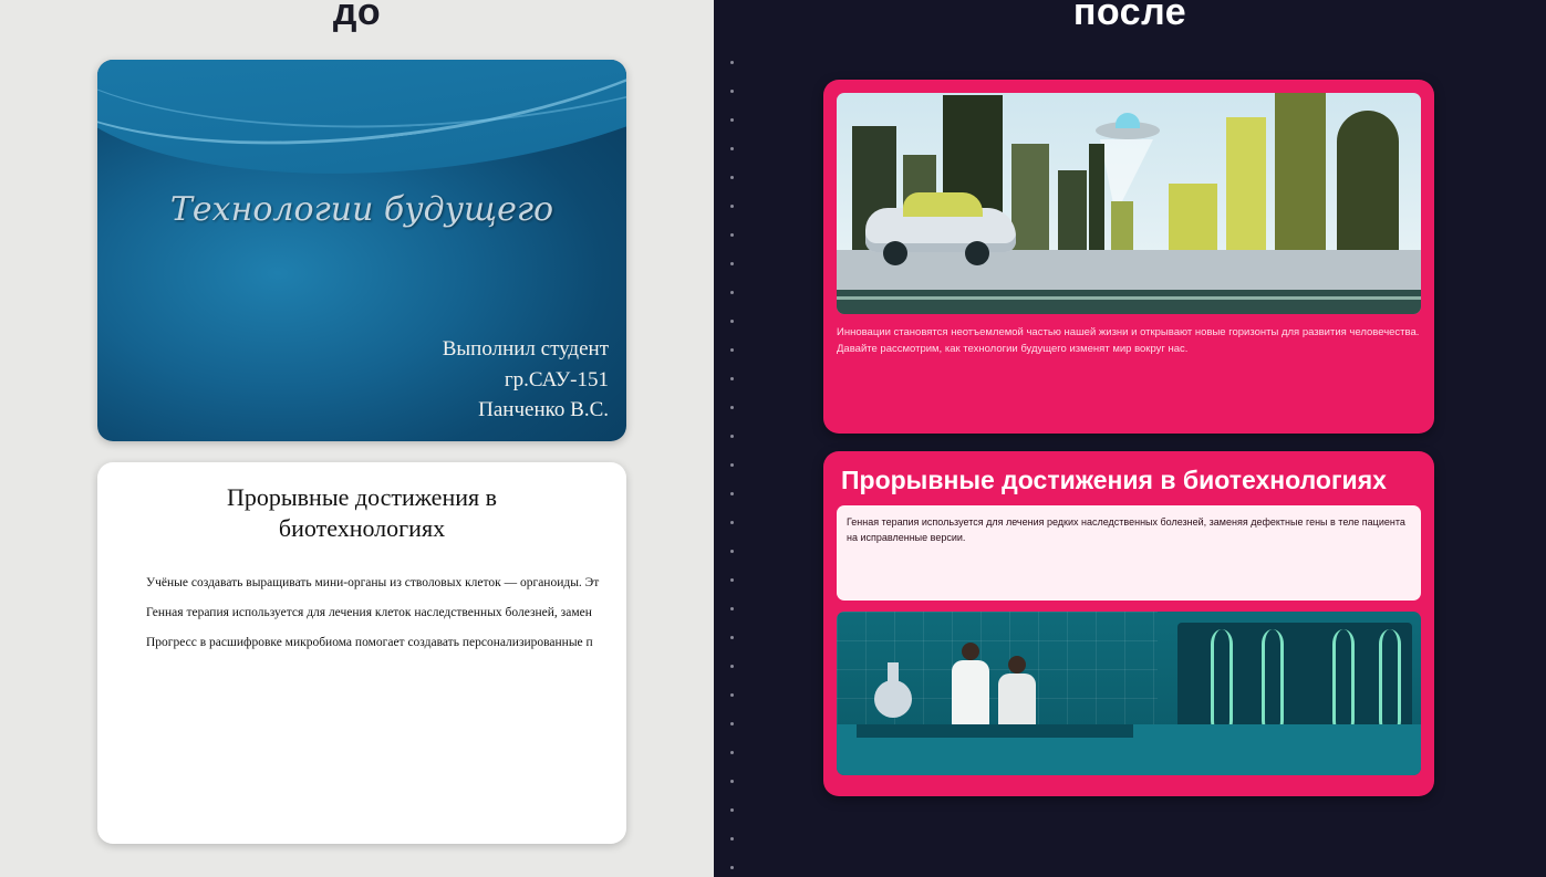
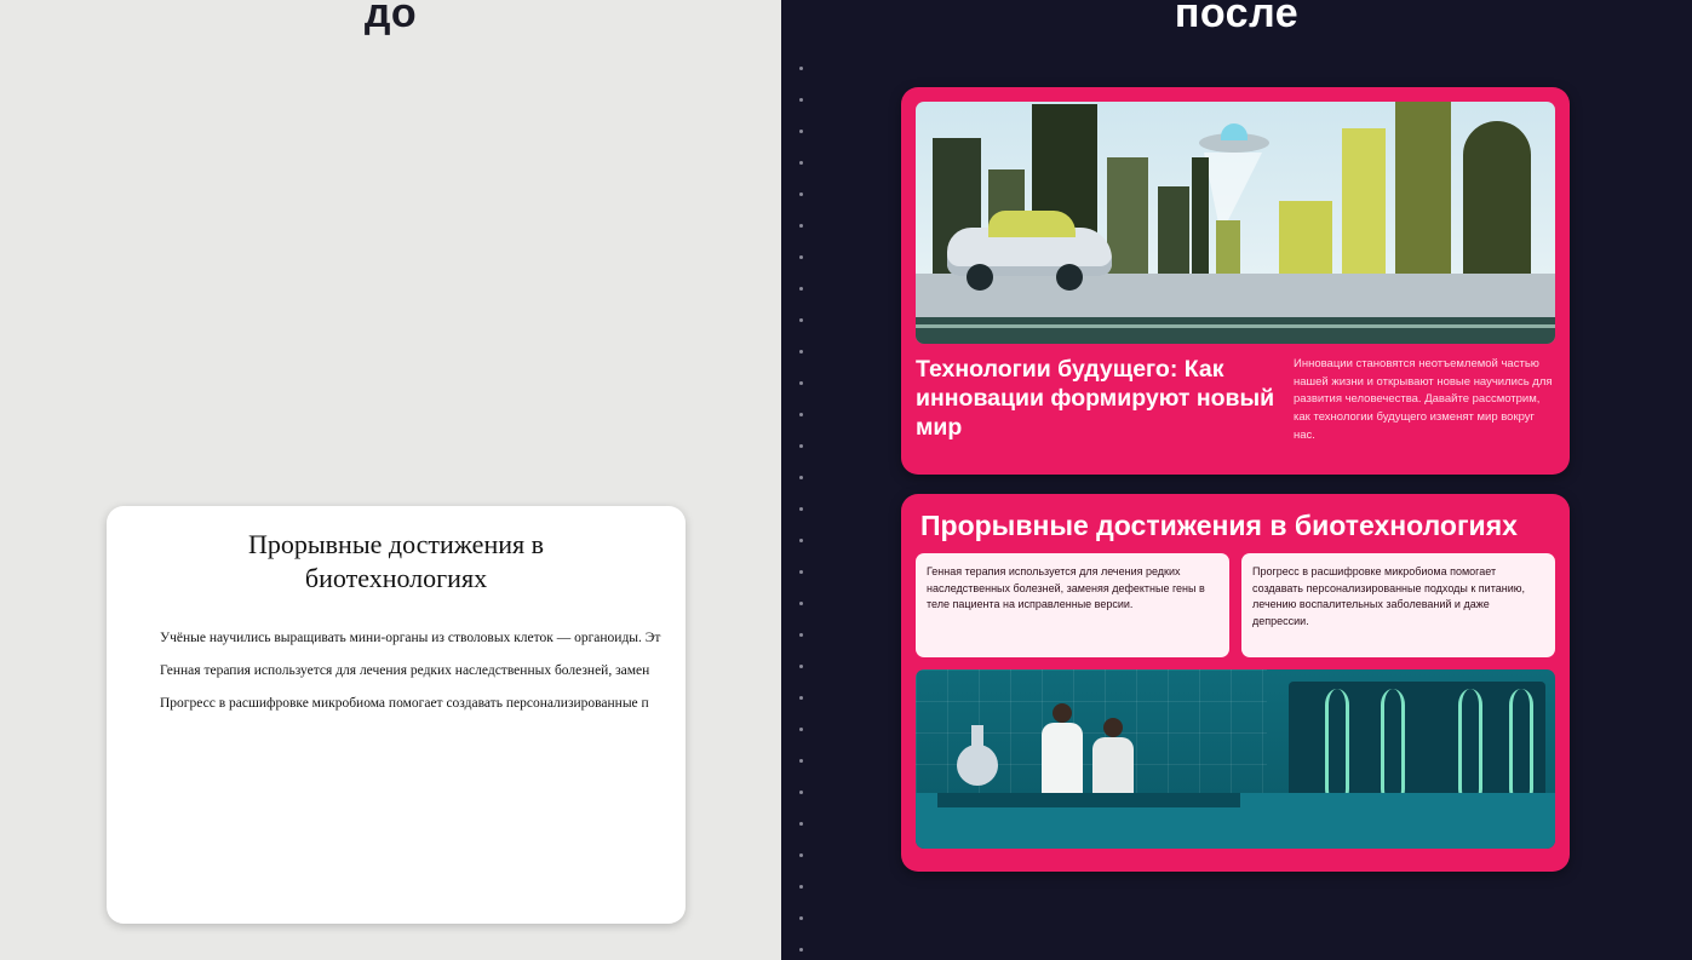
  до
- Технологии будущего
- Выполнил студент
- гр.САУ-151
- Панченко В.С.
  Прорывные достижения в биотехнологиях
- Учёные создавать выращивать мини-органы из стволовых клеток — органоиды. Эт
+ Учёные научились выращивать мини-органы из стволовых клеток — органоиды. Эт
- Генная терапия используется для лечения клеток наследственных болезней, замен
+ Генная терапия используется для лечения редких наследственных болезней, замен
  Прогресс в расшифровке микробиома помогает создавать персонализированные п
  после
+ Технологии будущего: Как инновации формируют новый мир
- Инновации становятся неотъемлемой частью нашей жизни и открывают новые горизонты для развития человечества. Давайте рассмотрим, как технологии будущего изменят мир вокруг нас.
+ Инновации становятся неотъемлемой частью нашей жизни и открывают новые научились для развития человечества. Давайте рассмотрим, как технологии будущего изменят мир вокруг нас.
  Прорывные достижения в биотехнологиях
  Генная терапия используется для лечения редких наследственных болезней, заменяя дефектные гены в теле пациента на исправленные версии.
+ Прогресс в расшифровке микробиома помогает создавать персонализированные подходы к питанию, лечению воспалительных заболеваний и даже депрессии.
